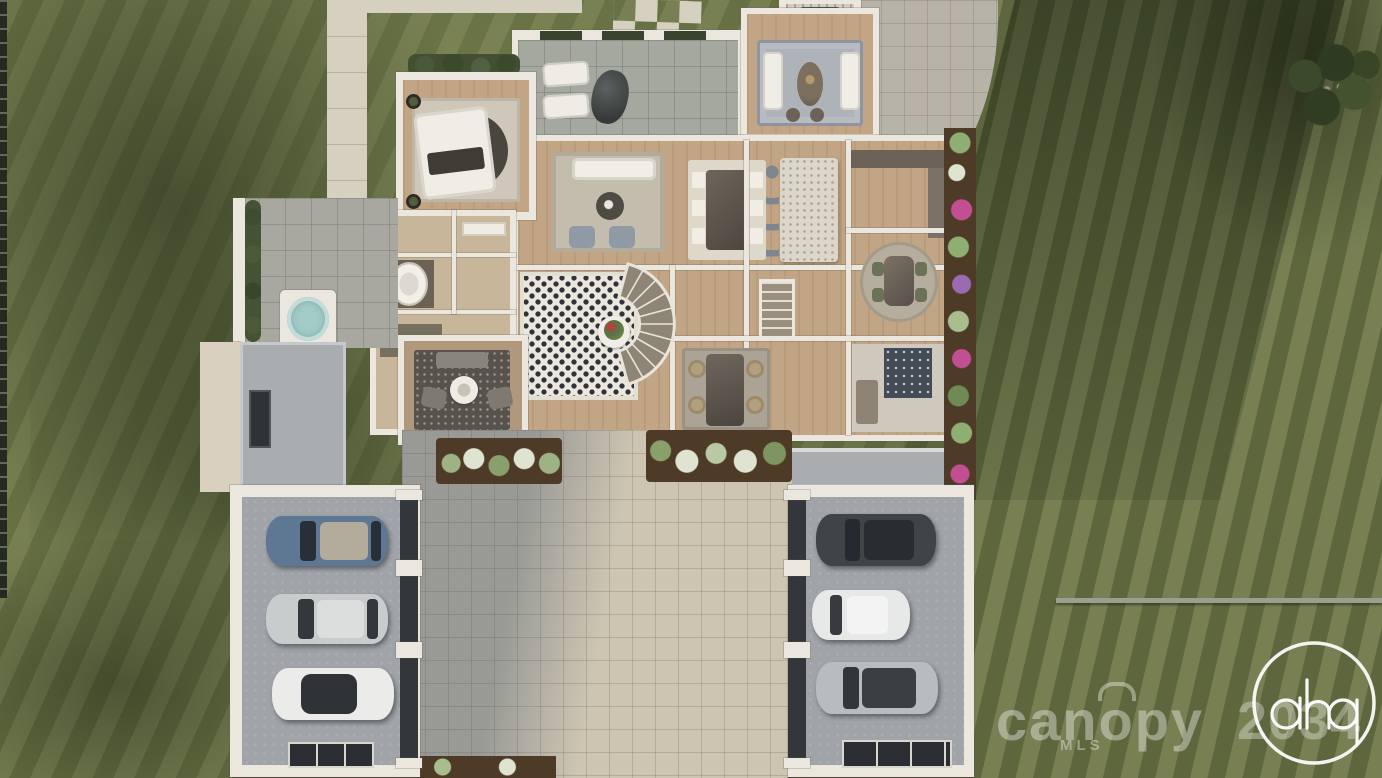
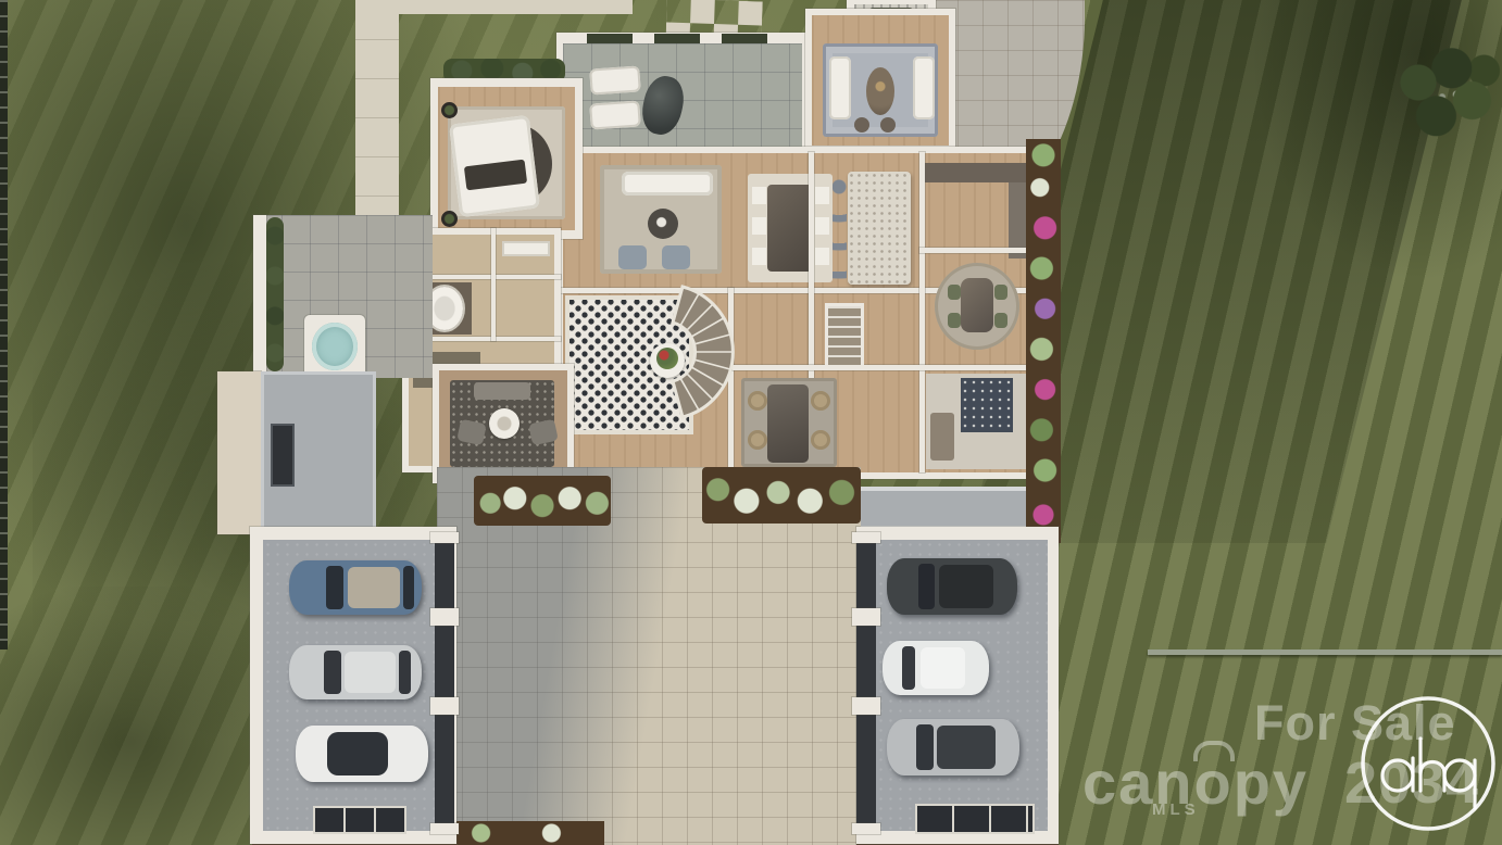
+ For Sale
  canopy
  MLS
  2034
